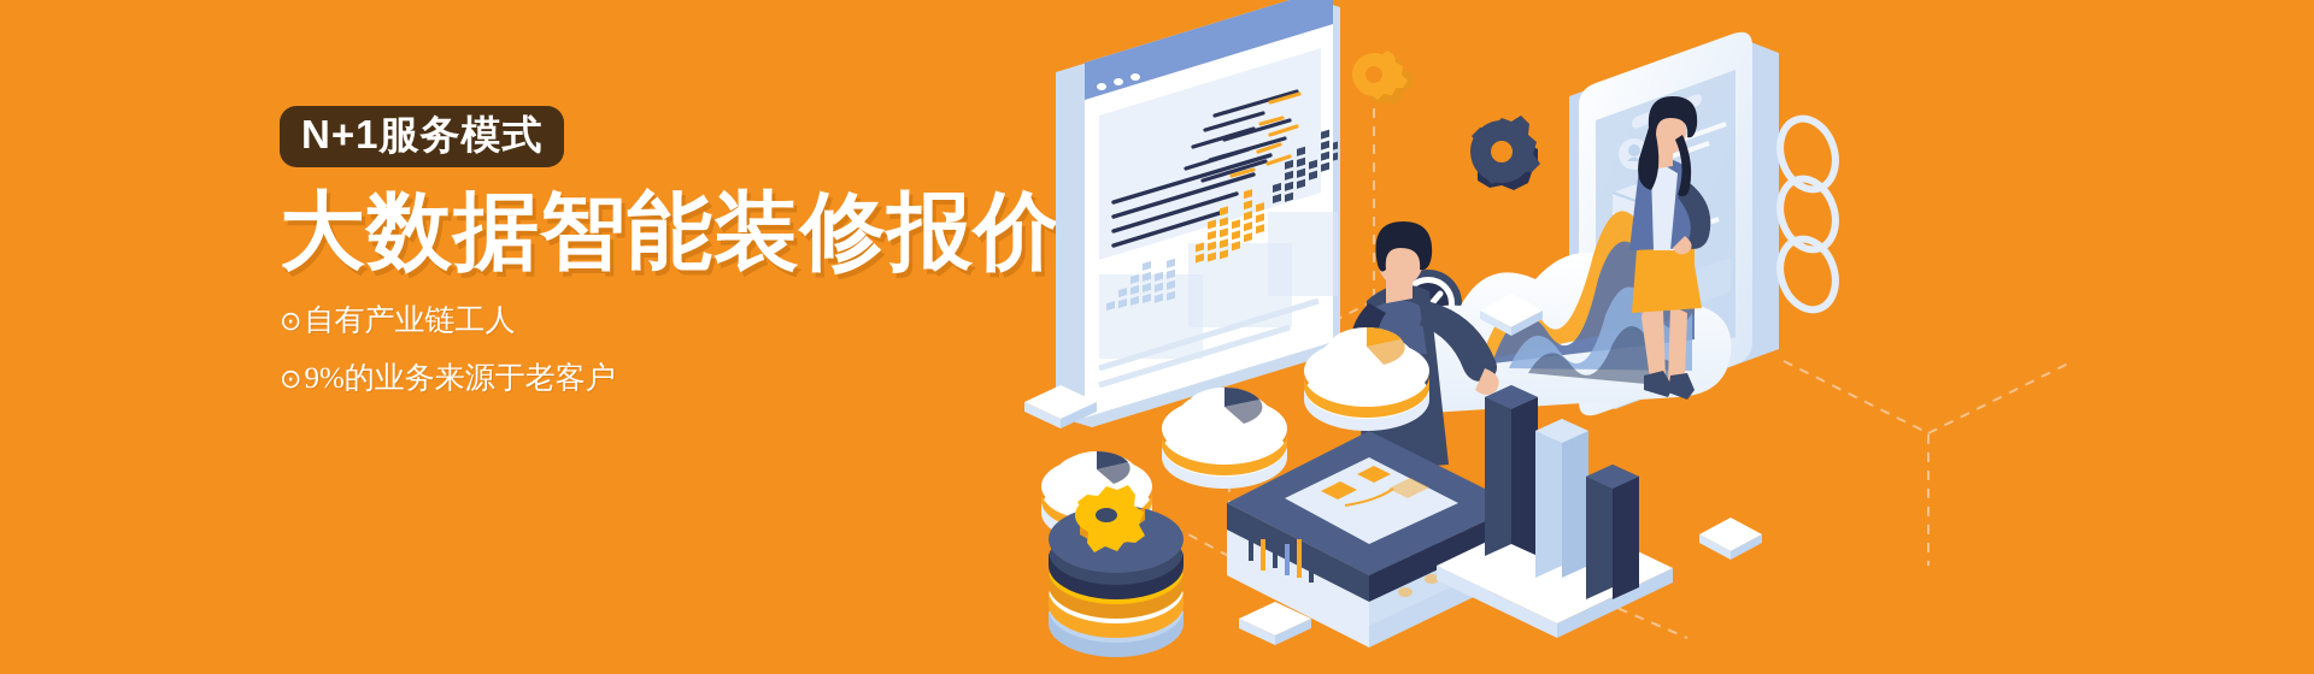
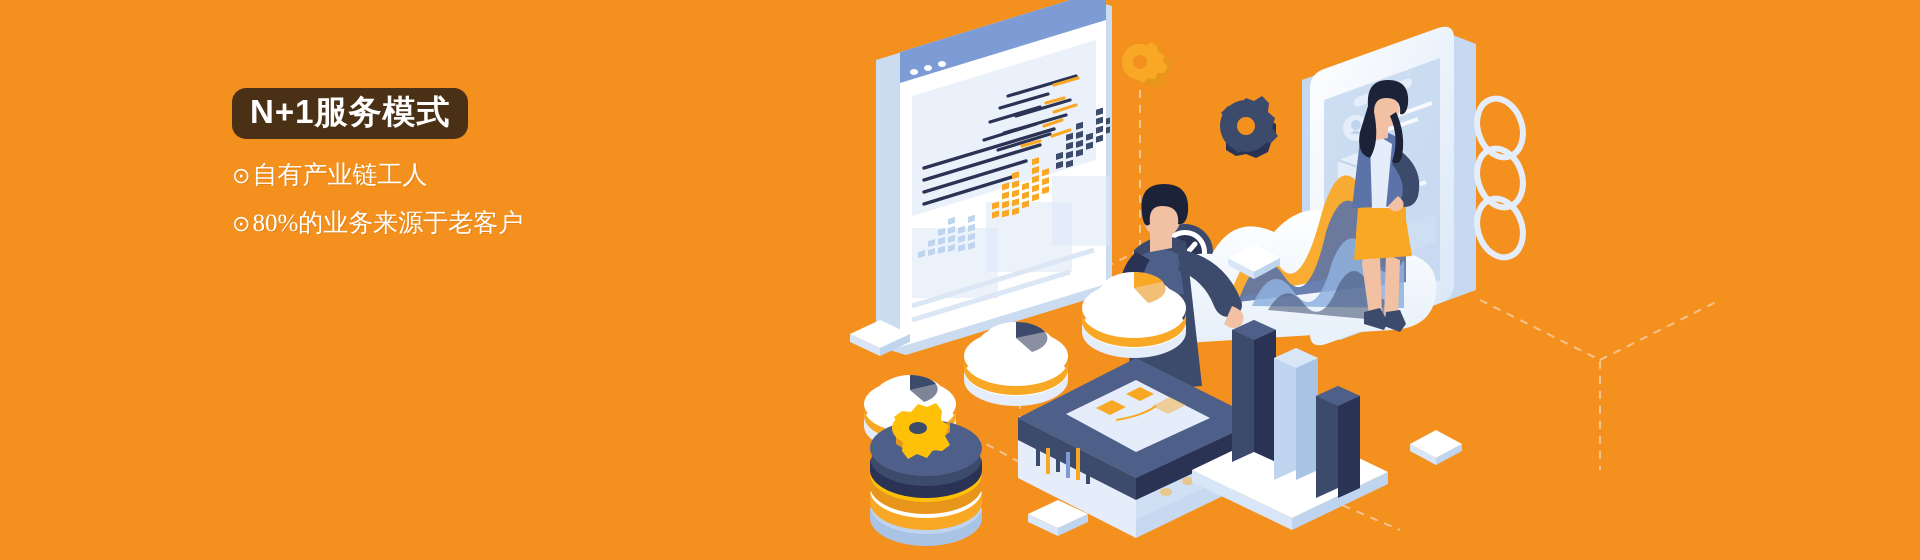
  N+1服务模式
- 大数据智能装修报价
  ⊙自有产业链工人
- ⊙9%的业务来源于老客户
+ ⊙80%的业务来源于老客户
